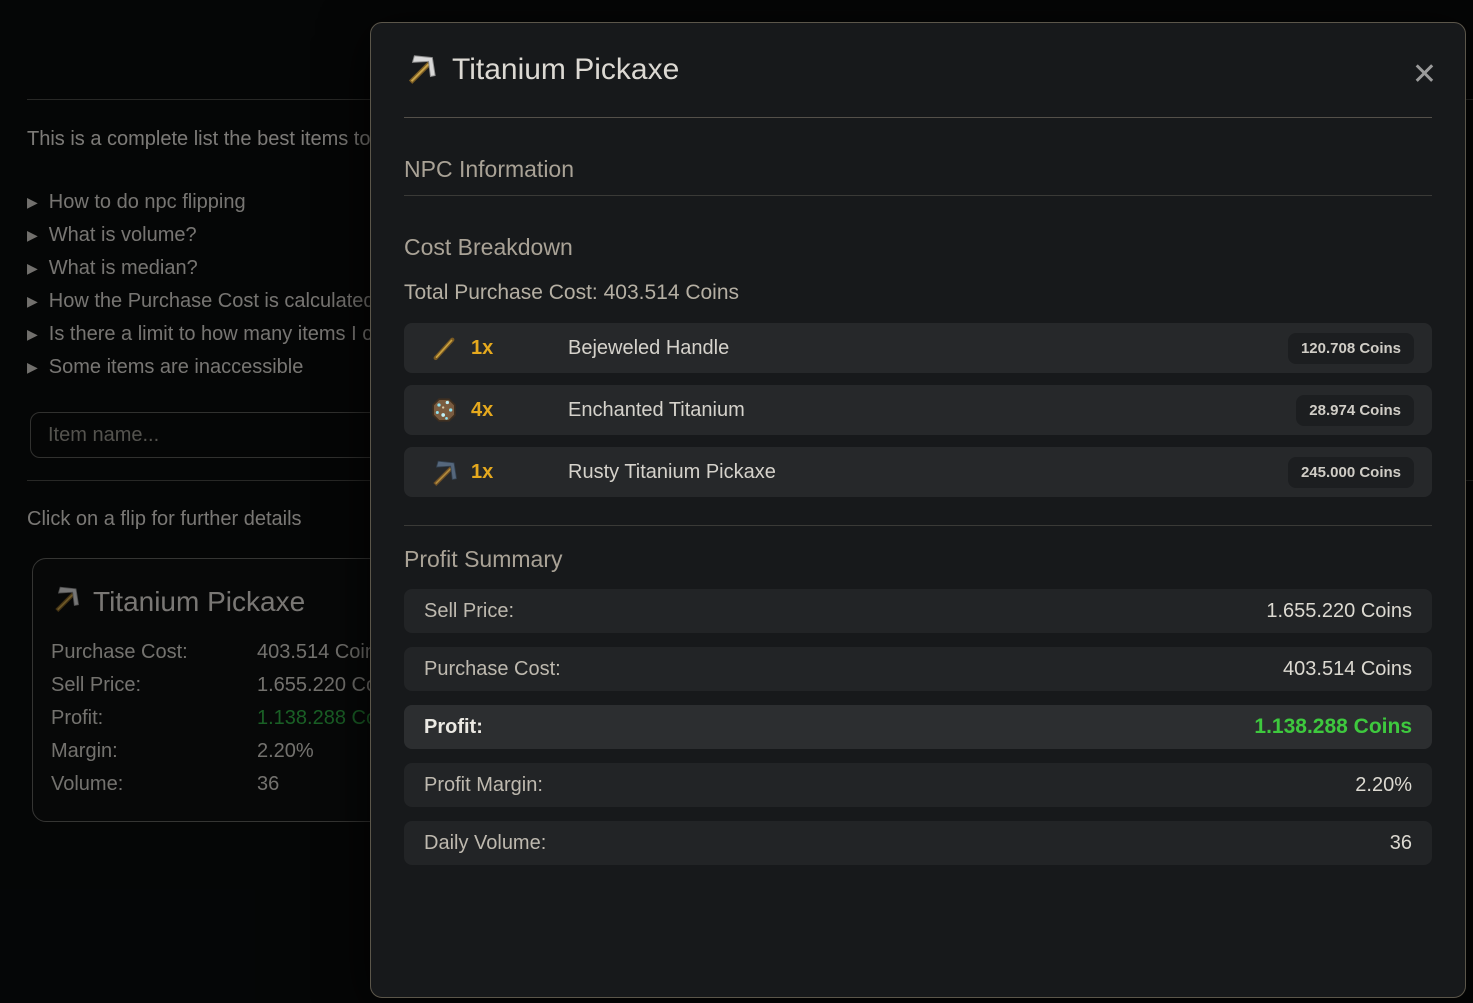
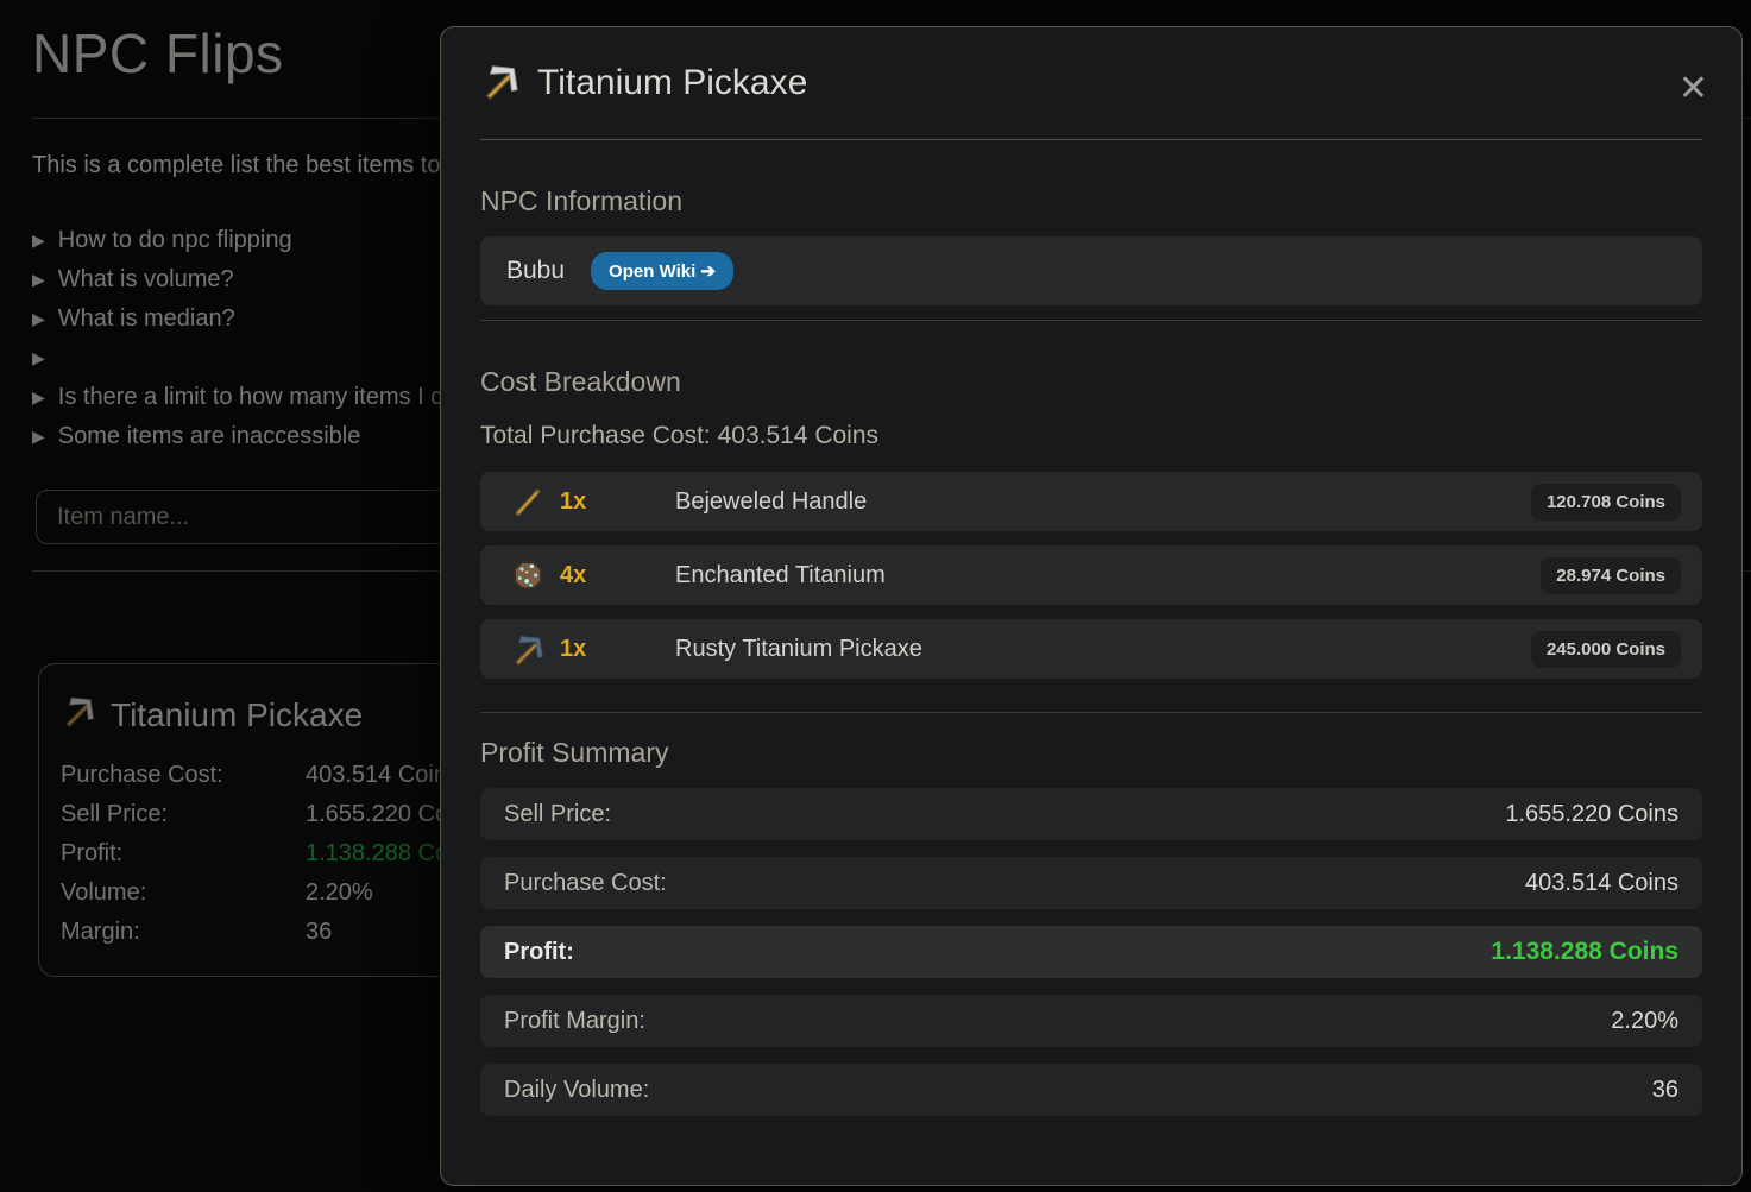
+ NPC Flips
  This is a complete list the best items to
  ▶
  How to do npc flipping
  ▶
  What is volume?
  ▶
  What is median?
  ▶
- How the Purchase Cost is calculated
  ▶
  Is there a limit to how many items I c
  ▶
  Some items are inaccessible
  Item name...
- Click on a flip for further details
  Titanium Pickaxe
  Purchase Cost:
  403.514 Coi
  Sell Price:
  1.655.220 C
  Profit:
  1.138.288 C
- Margin:
+ Volume:
  2.20%
- Volume:
+ Margin:
  36
  Titanium Pickaxe
  ✕
  NPC Information
+ Bubu
+ Open Wiki ➔
  Cost Breakdown
  Total Purchase Cost: 403.514 Coins
  1x
  Bejeweled Handle
  120.708 Coins
  4x
  Enchanted Titanium
  28.974 Coins
  1x
  Rusty Titanium Pickaxe
  245.000 Coins
  Profit Summary
  Sell Price:
  1.655.220 Coins
  Purchase Cost:
  403.514 Coins
  Profit:
  1.138.288 Coins
  Profit Margin:
  2.20%
  Daily Volume:
  36
